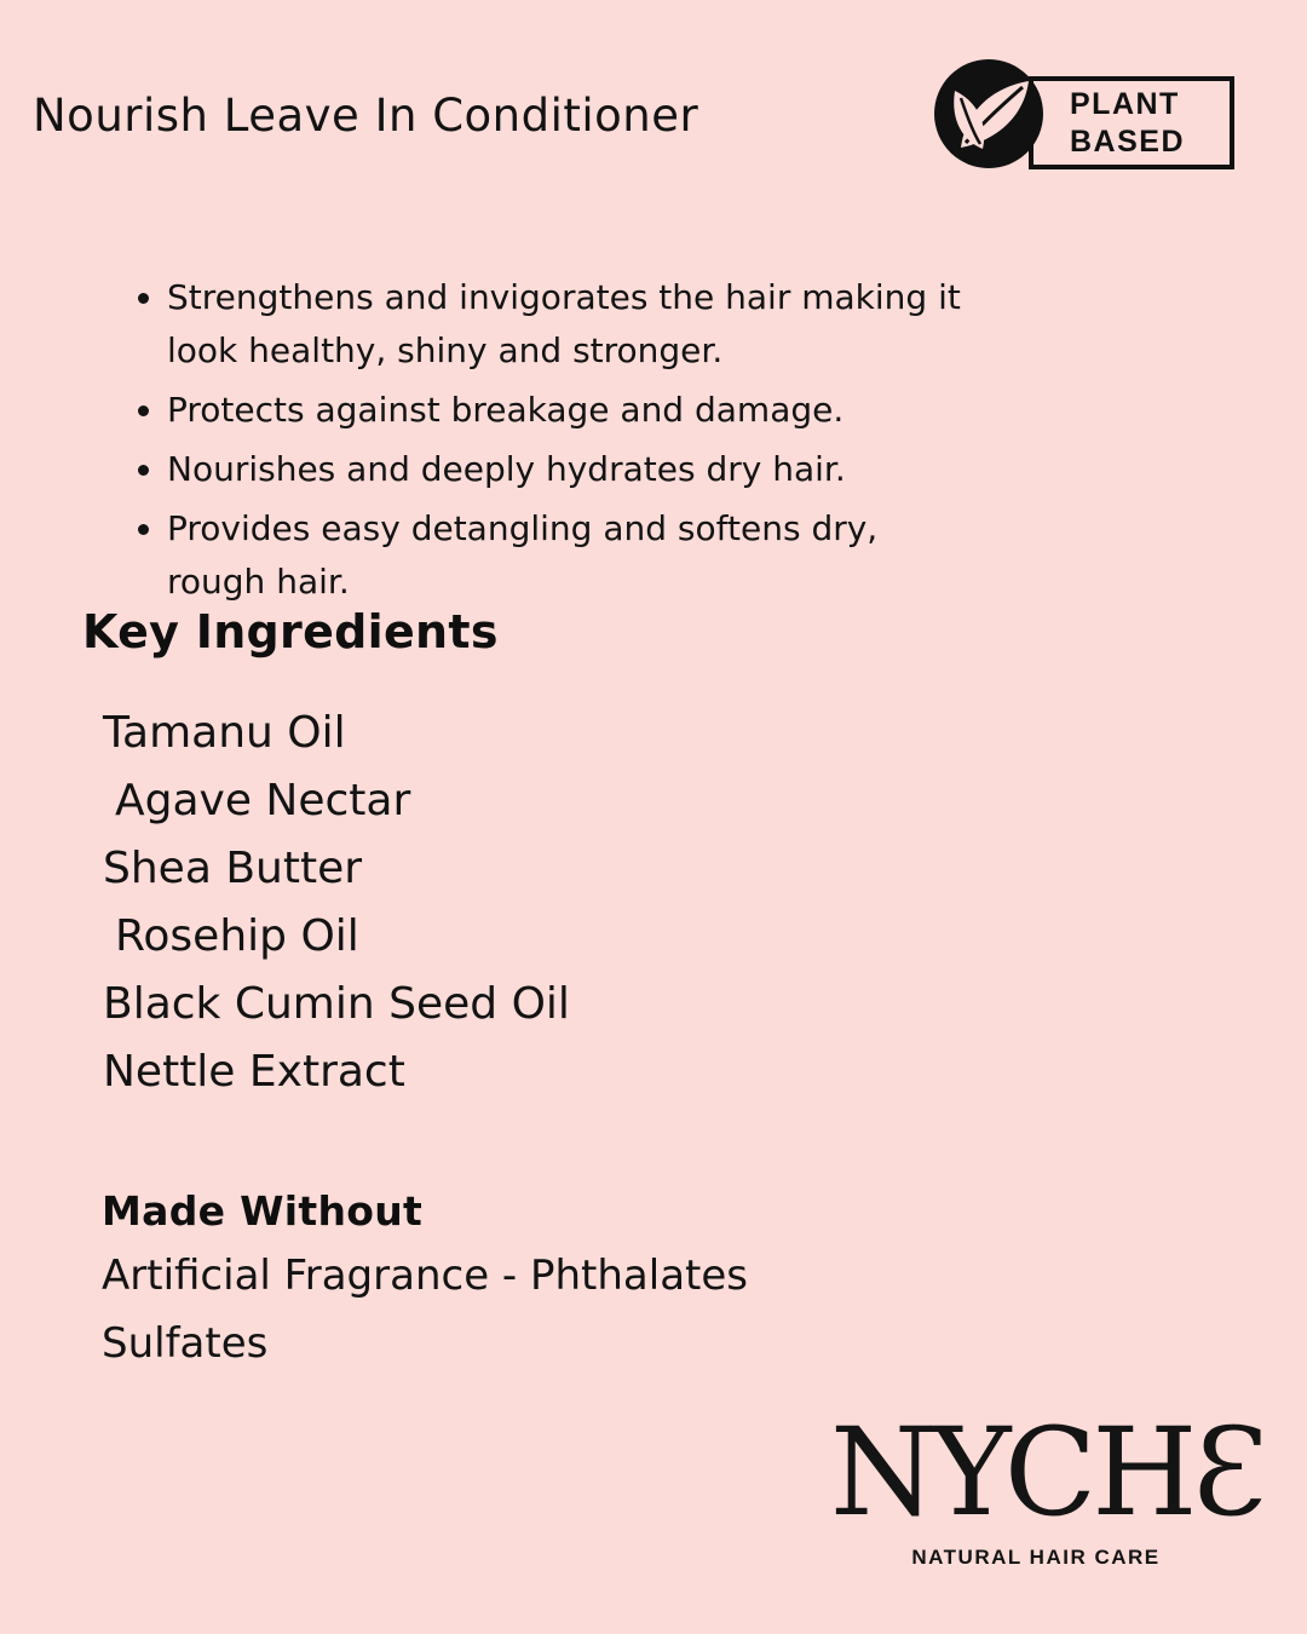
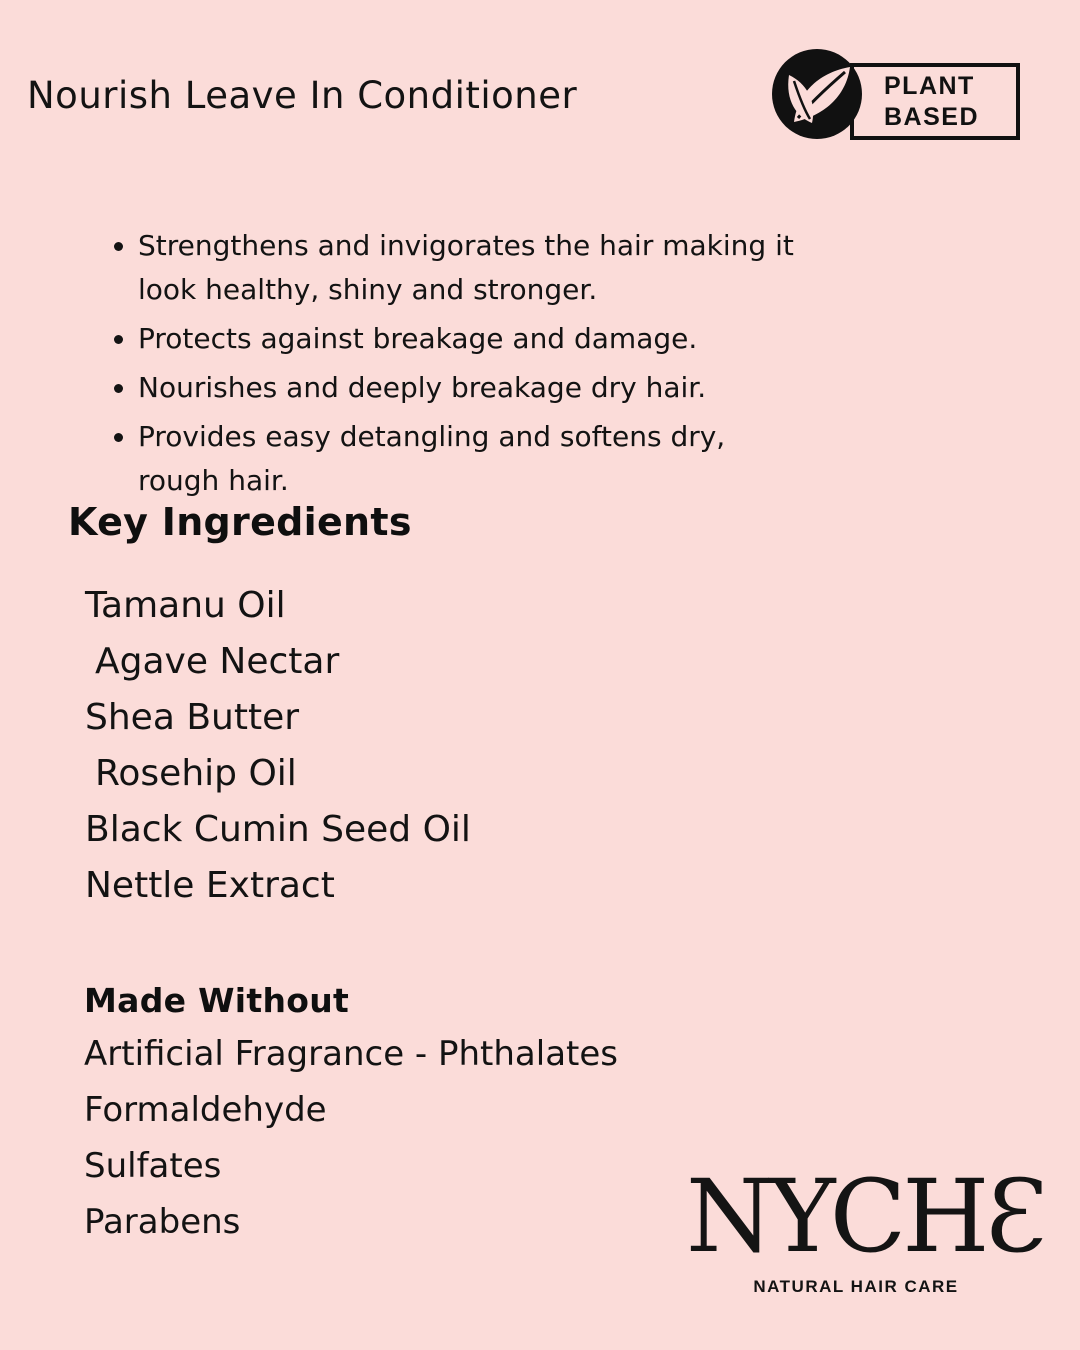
  Nourish Leave In Conditioner
  PLANT
  BASED
  Strengthens and invigorates the hair making it
  look healthy, shiny and stronger.
  Protects against breakage and damage.
- Nourishes and deeply hydrates dry hair.
+ Nourishes and deeply breakage dry hair.
  Provides easy detangling and softens dry,
  rough hair.
  Key Ingredients
  Tamanu Oil
  Agave Nectar
  Shea Butter
  Rosehip Oil
  Black Cumin Seed Oil
  Nettle Extract
  Made Without
  Artificial Fragrance - Phthalates
+ Formaldehyde
  Sulfates
+ Parabens
  NYCHƐ
  NATURAL HAIR CARE
